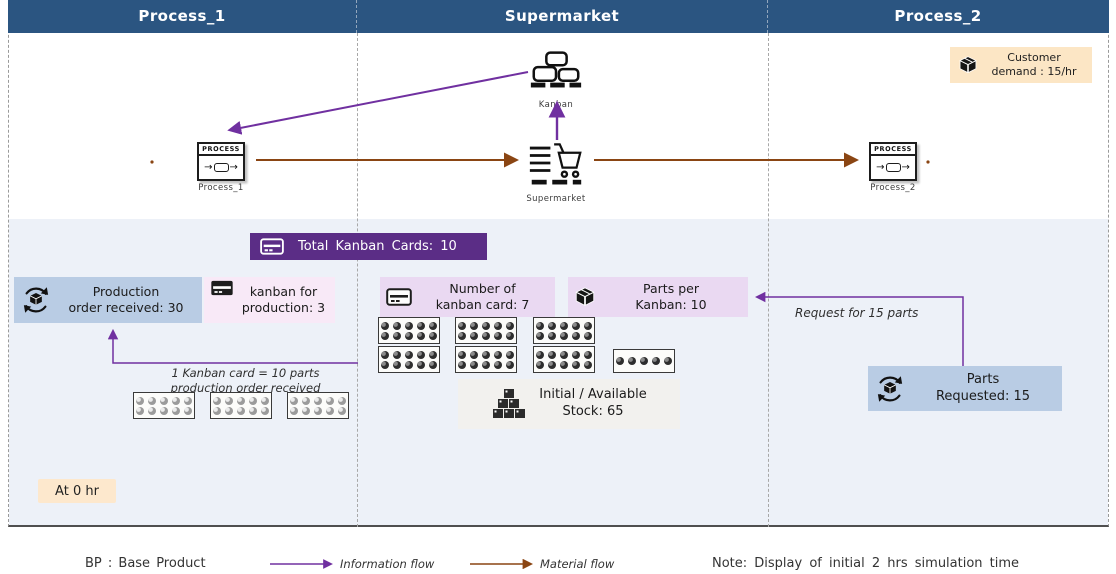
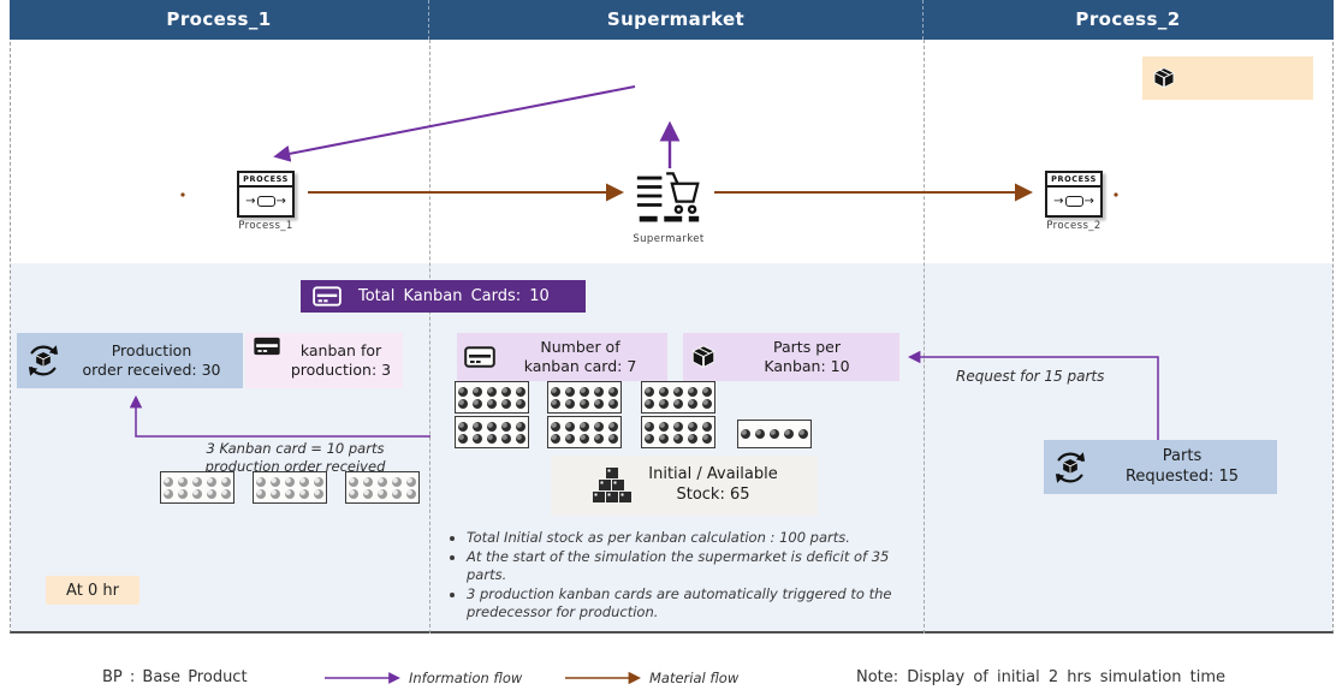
  Process_1
  Supermarket
  Process_2
- Customer
- demand : 15/hr
- Kanban
  Supermarket
  PROCESS
  →
  →
  Process_1
  PROCESS
  →
  →
  Process_2
  Total Kanban Cards: 10
  Production
  order received: 30
  kanban for
  production: 3
  Number of
  kanban card: 7
  Parts per
  Kanban: 10
  Request for 15 parts
  Parts
  Requested: 15
- 1 Kanban card = 10 parts
+ 3 Kanban card = 10 parts
  production order received
  Initial / Available
  Stock: 65
+ Total Initial stock as per kanban calculation : 100 parts.
+ At the start of the simulation the supermarket is deficit of 35 parts.
+ 3 production kanban cards are automatically triggered to the predecessor for production.
  At 0 hr
  BP : Base Product
  Information flow
  Material flow
  Note: Display of initial 2 hrs simulation time
